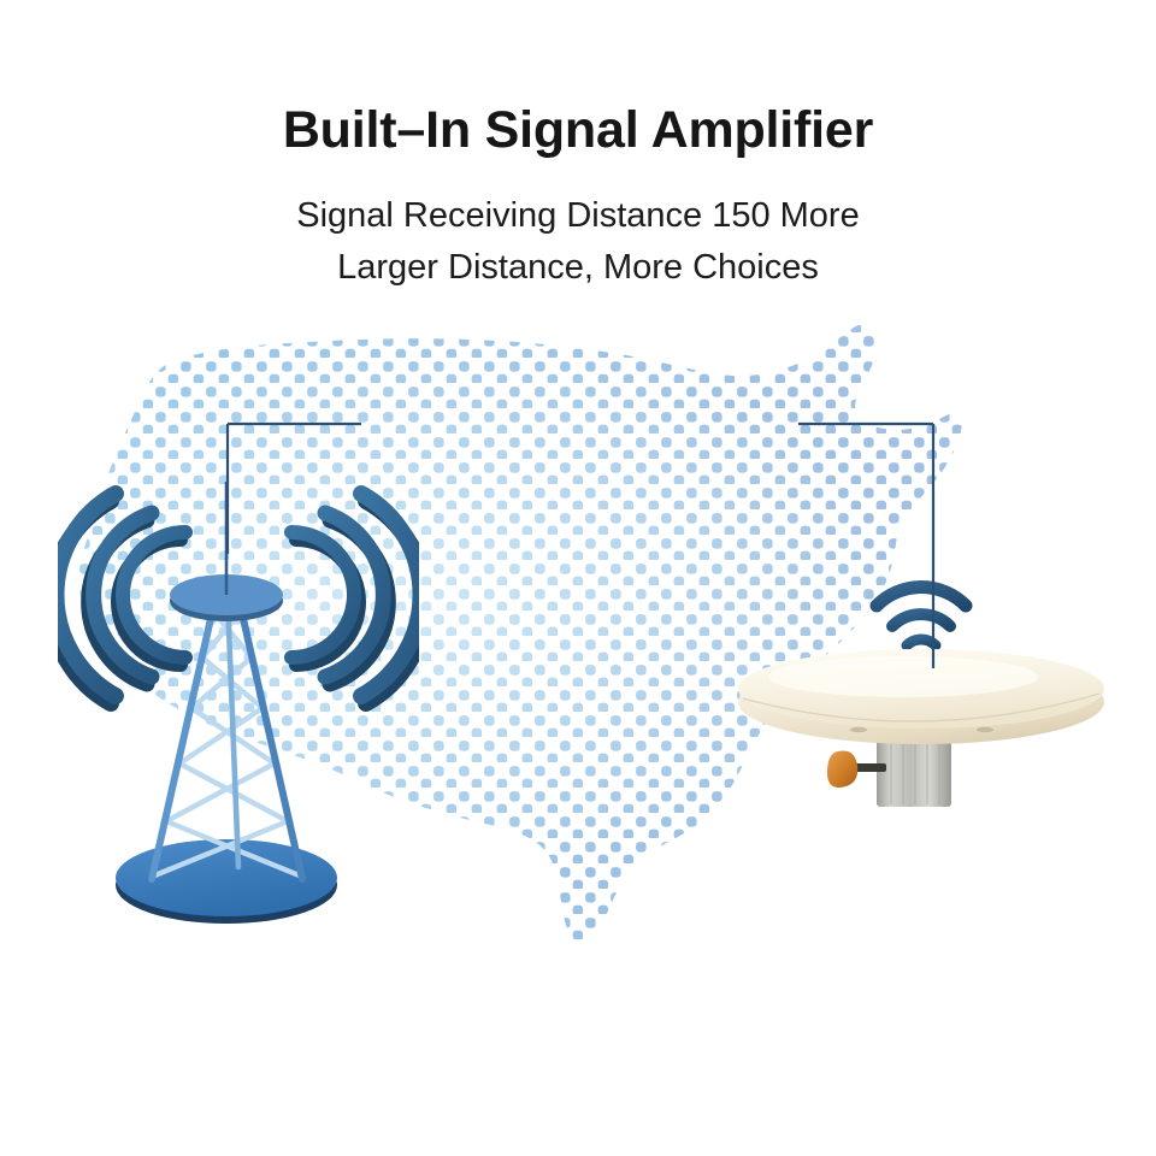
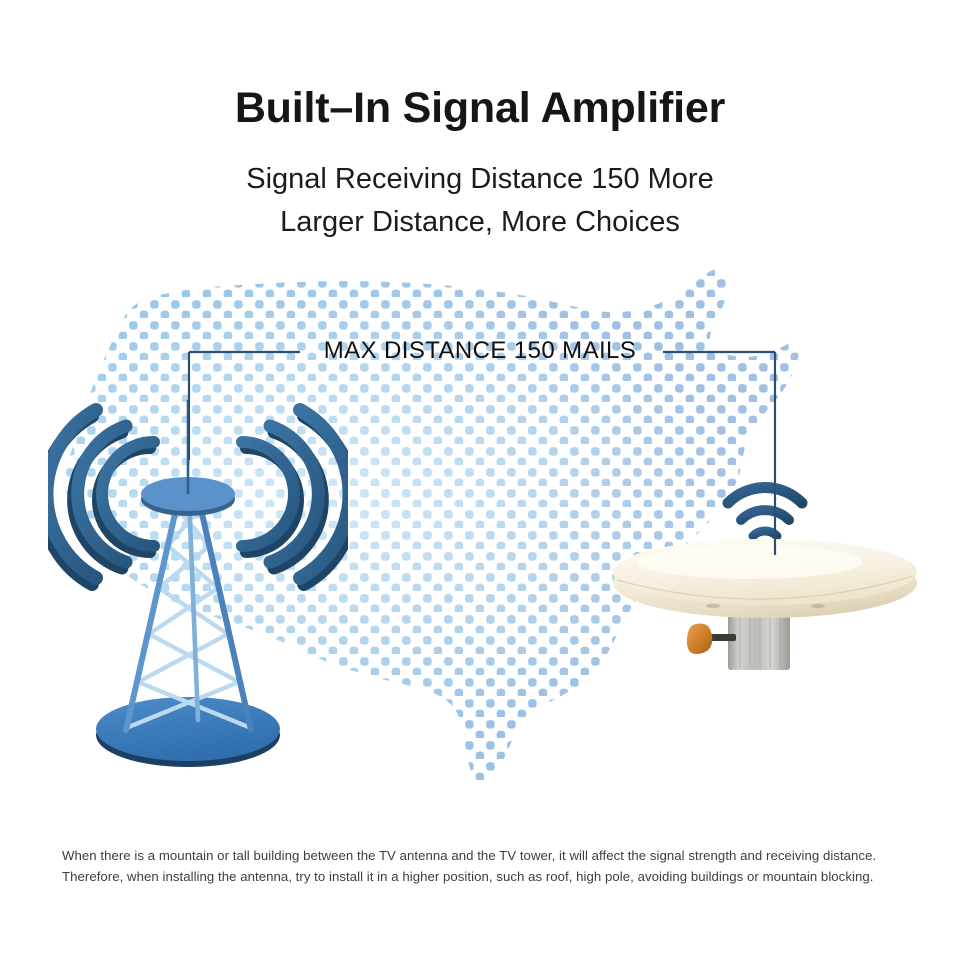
  Built–In Signal Amplifier
  Signal Receiving Distance 150 More
  Larger Distance, More Choices
+ MAX DISTANCE 150 MAILS
+ When there is a mountain or tall building between the TV antenna and the TV tower, it will affect the signal strength and receiving distance. Therefore, when installing the antenna, try to install it in a higher position, such as roof, high pole, avoiding buildings or mountain blocking.
